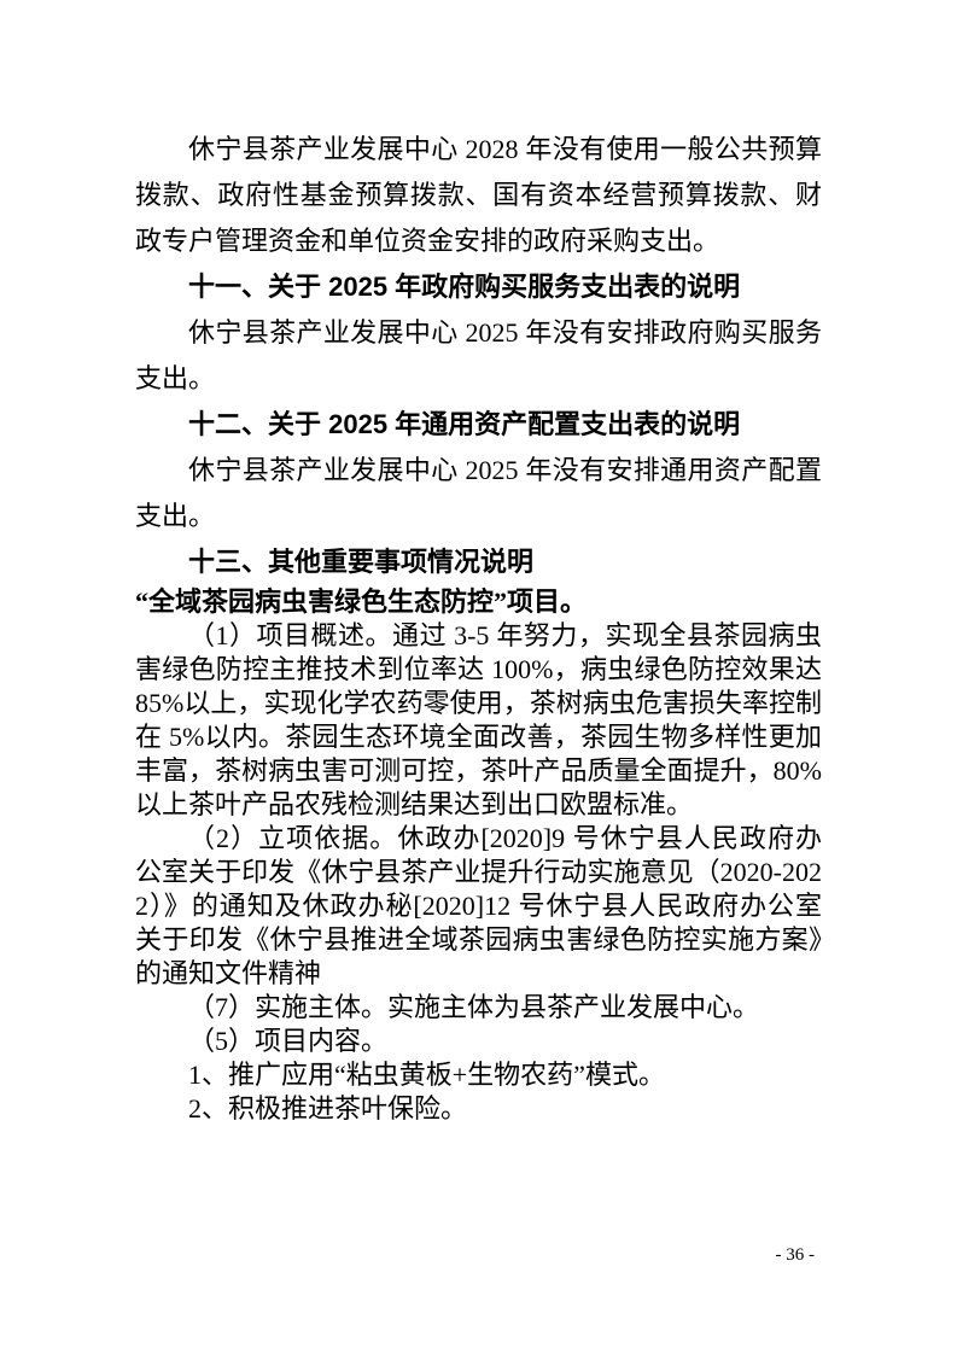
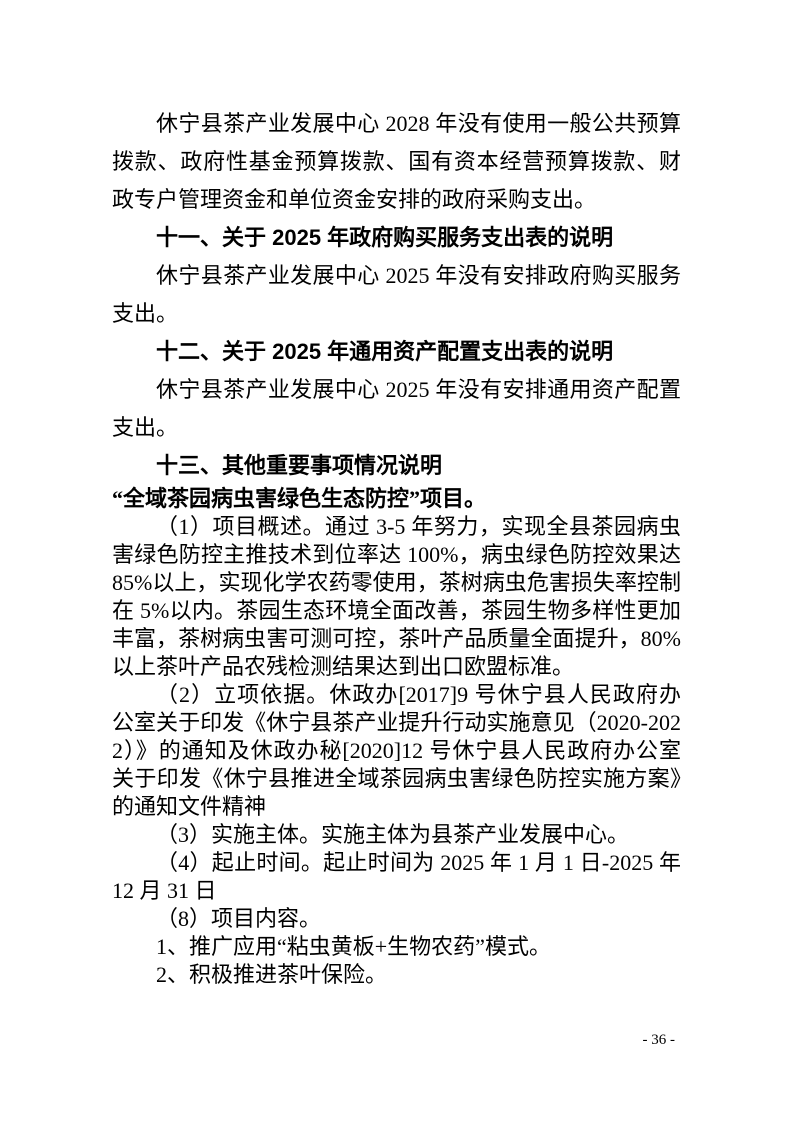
  休宁县茶产业发展中心 2028 年没有使用一般公共预算拨款、政府性基金预算拨款、国有资本经营预算拨款、财政专户管理资金和单位资金安排的政府采购支出。
  十一、关于 2025 年政府购买服务支出表的说明
  休宁县茶产业发展中心 2025 年没有安排政府购买服务支出。
  十二、关于 2025 年通用资产配置支出表的说明
  休宁县茶产业发展中心 2025 年没有安排通用资产配置支出。
  十三、其他重要事项情况说明
  “全域茶园病虫害绿色生态防控”项目。
  （1）项目概述。通过 3-5 年努力，实现全县茶园病虫害绿色防控主推技术到位率达 100%，病虫绿色防控效果达 85%以上，实现化学农药零使用，茶树病虫危害损失率控制在 5%以内。茶园生态环境全面改善，茶园生物多样性更加丰富，茶树病虫害可测可控，茶叶产品质量全面提升，80%以上茶叶产品农残检测结果达到出口欧盟标准。
- （2）立项依据。休政办[2020]9 号休宁县人民政府办公室关于印发《休宁县茶产业提升行动实施意见（2020-2022）》的通知及休政办秘[2020]12 号休宁县人民政府办公室关于印发《休宁县推进全域茶园病虫害绿色防控实施方案》的通知文件精神
+ （2）立项依据。休政办[2017]9 号休宁县人民政府办公室关于印发《休宁县茶产业提升行动实施意见（2020-2022）》的通知及休政办秘[2020]12 号休宁县人民政府办公室关于印发《休宁县推进全域茶园病虫害绿色防控实施方案》的通知文件精神
- （7）实施主体。实施主体为县茶产业发展中心。
+ （3）实施主体。实施主体为县茶产业发展中心。
+ （4）起止时间。起止时间为 2025 年 1 月 1 日-2025 年 12 月 31 日
- （5）项目内容。
+ （8）项目内容。
  1、推广应用“粘虫黄板+生物农药”模式。
  2、积极推进茶叶保险。
  - 36 -
